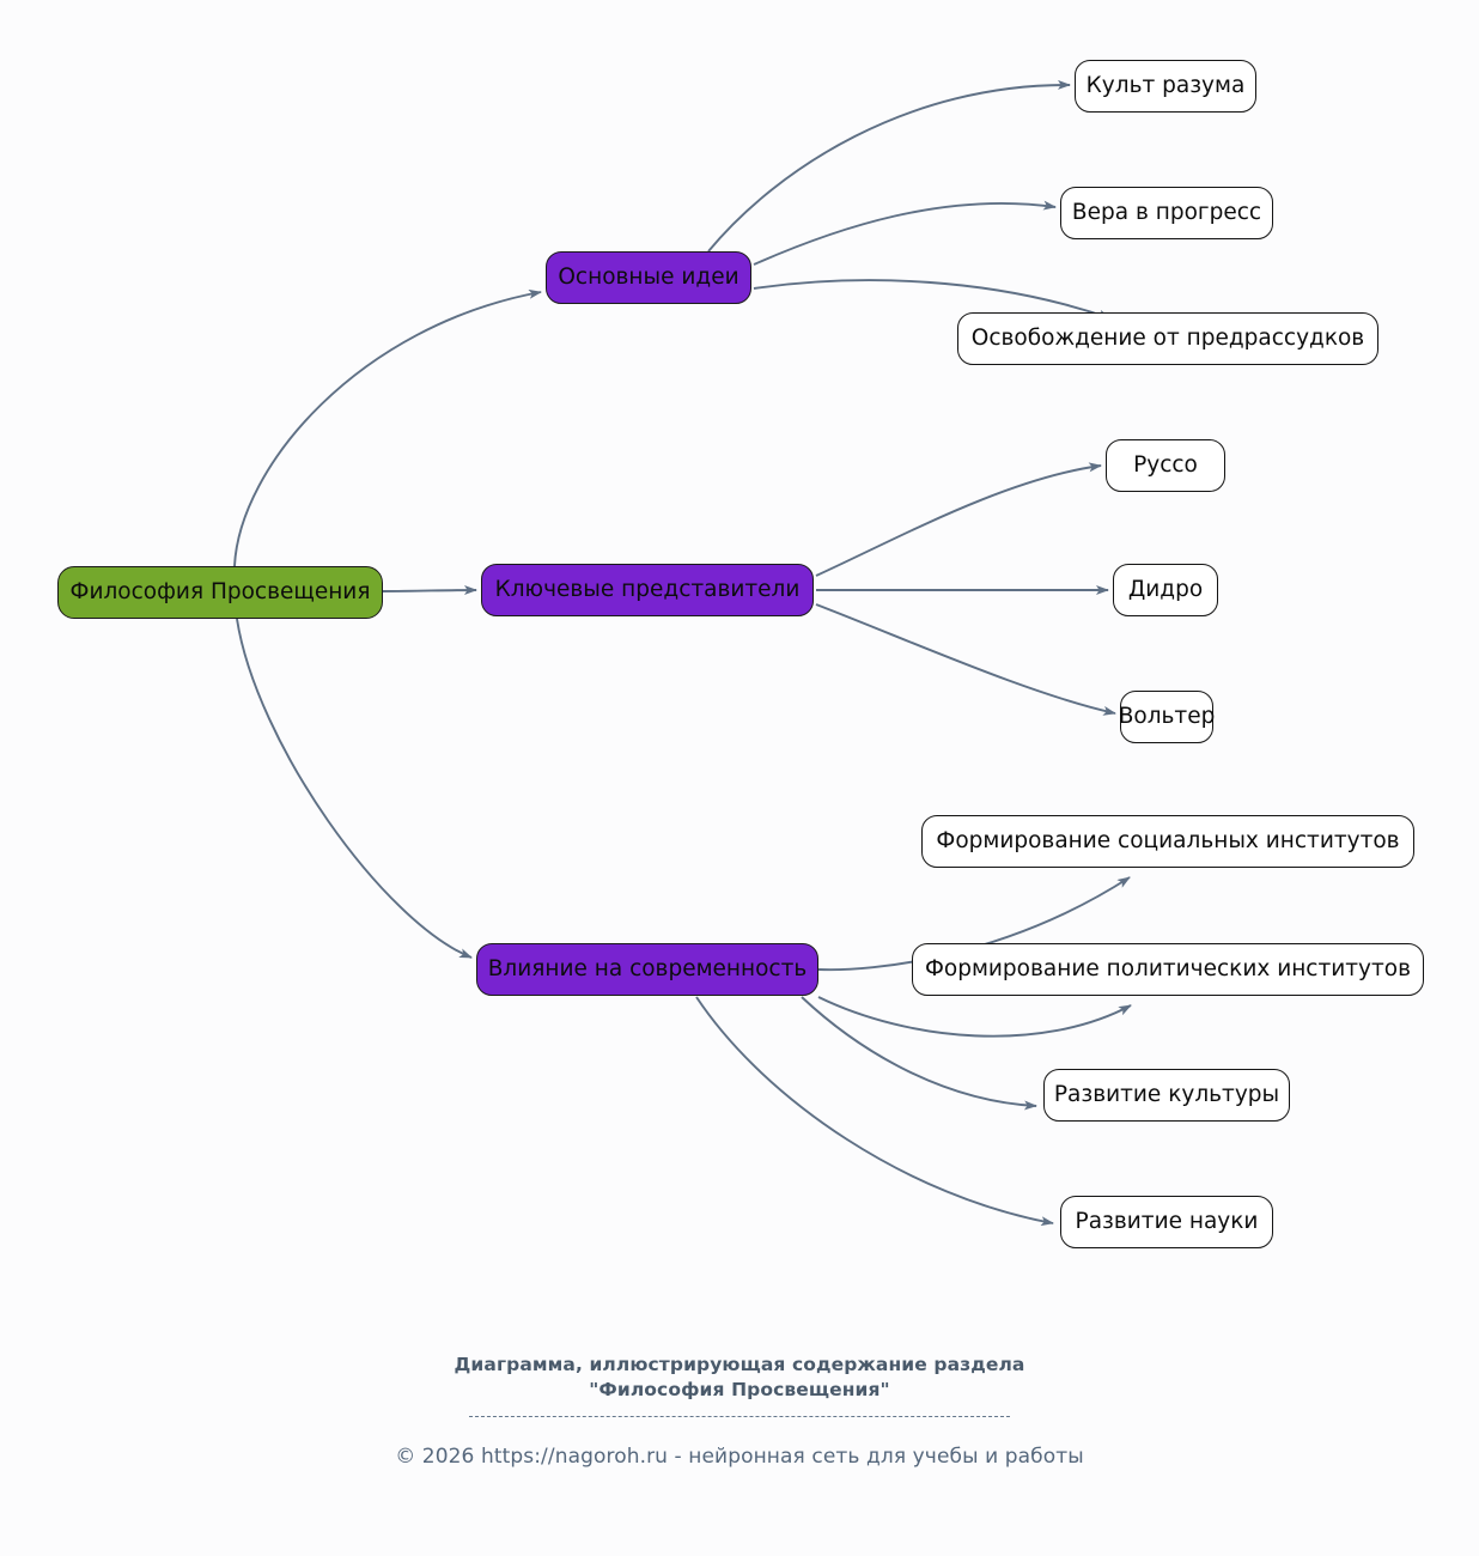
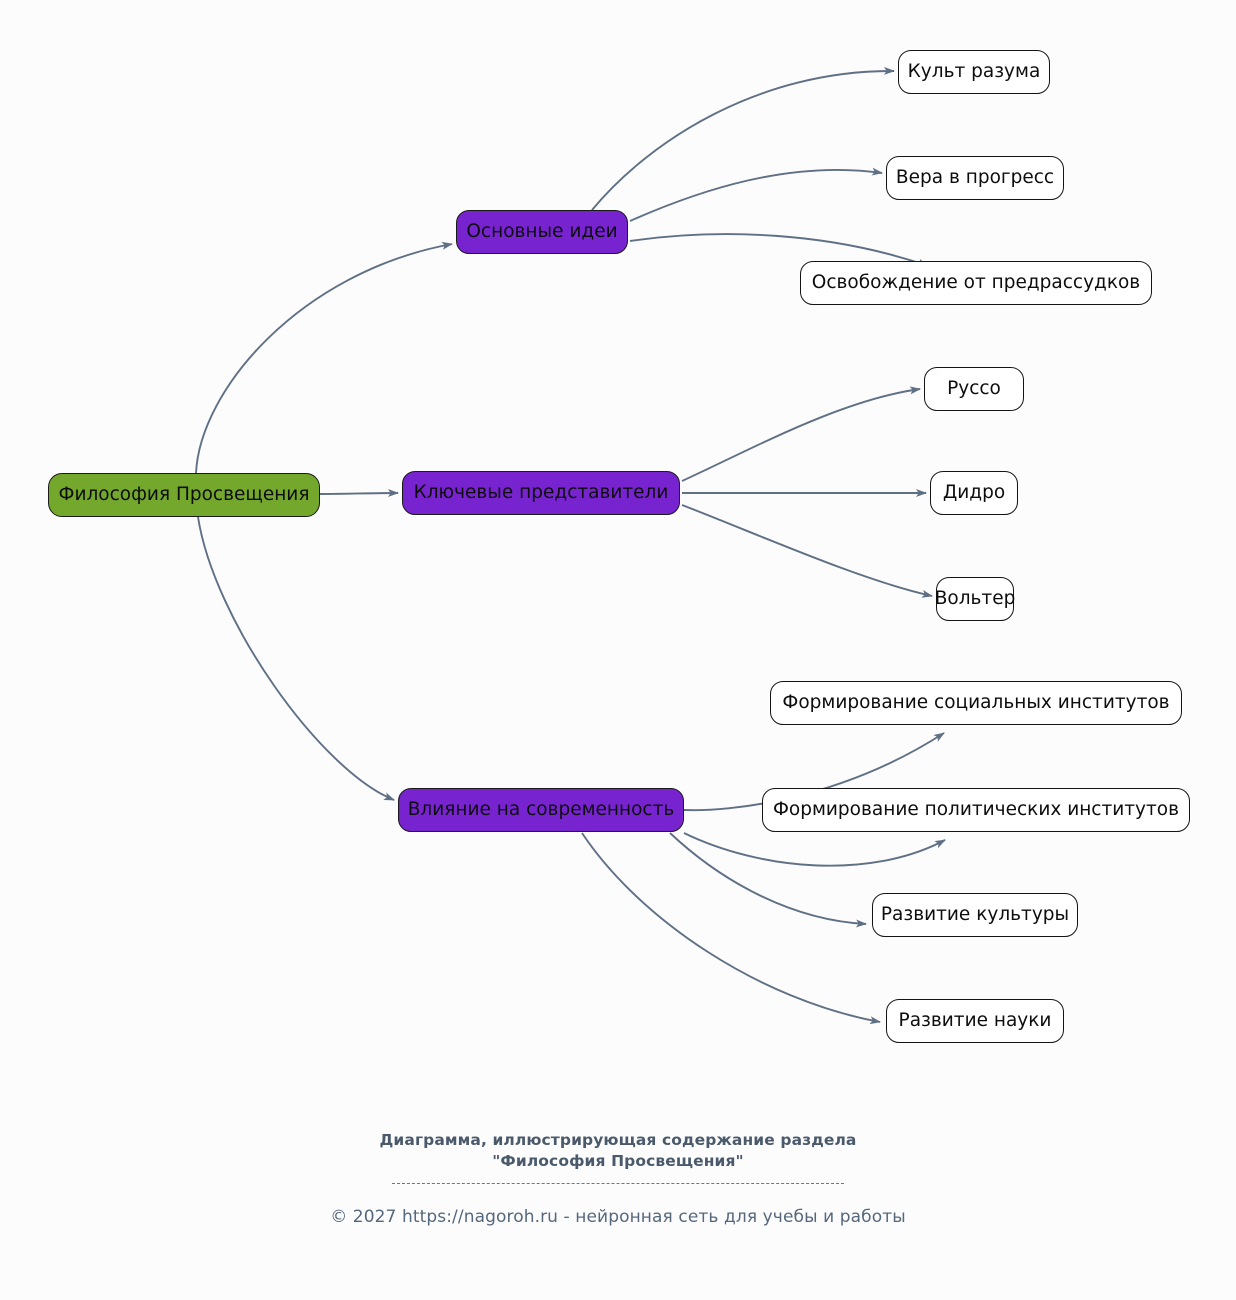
  Философия Просвещения
  Основные идеи
  Культ разума
  Вера в прогресс
  Освобождение от предрассудков
  Ключевые представители
  Руссо
  Дидро
  Вольтер
  Влияние на современность
  Формирование социальных институтов
  Формирование политических институтов
  Развитие культуры
  Развитие науки
  Диаграмма, иллюстрирующая содержание раздела
  "Философия Просвещения"
- © 2026 https://nagoroh.ru - нейронная сеть для учебы и работы
+ © 2027 https://nagoroh.ru - нейронная сеть для учебы и работы
